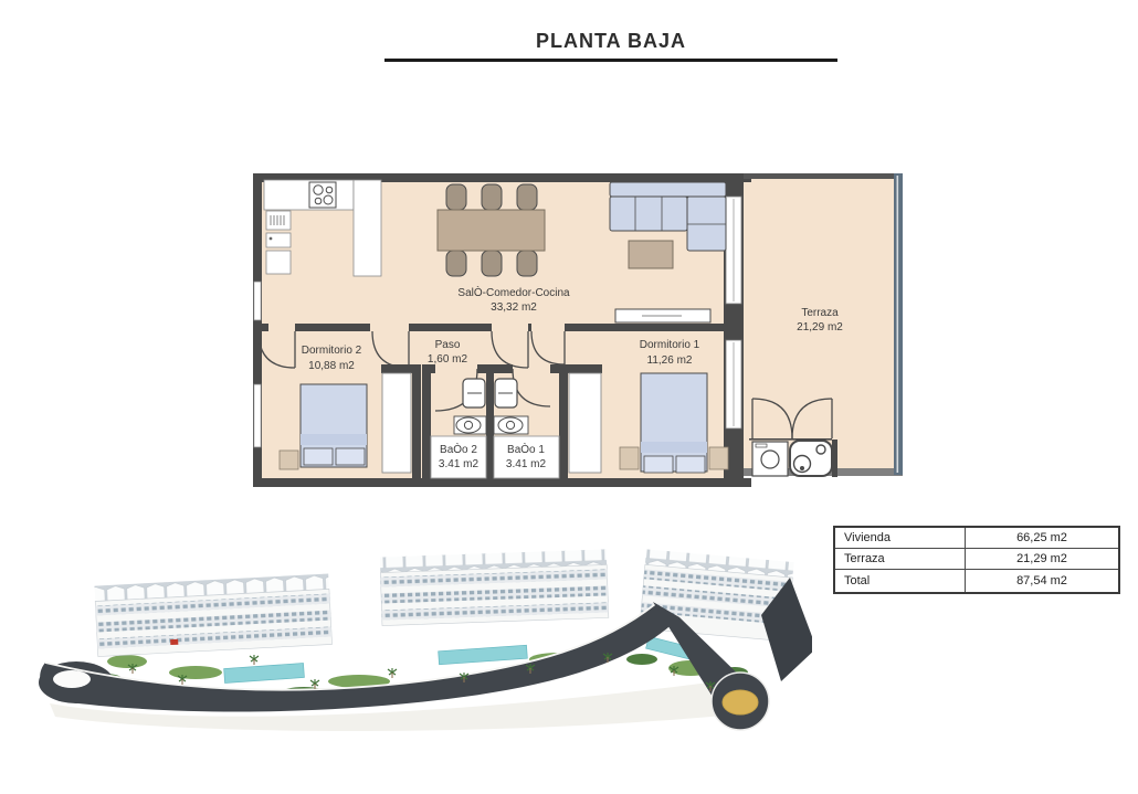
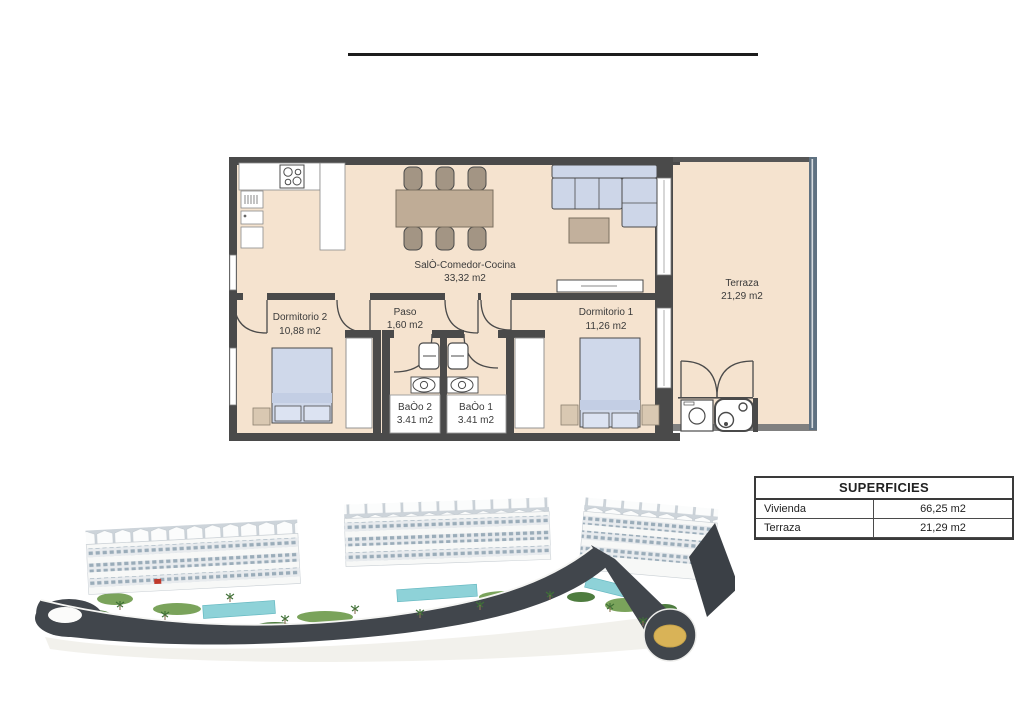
- PLANTA BAJA
  SalÒ-Comedor-Cocina
  33,32 m2
  Terraza
  21,29 m2
  Dormitorio 2
  10,88 m2
  Paso
  1,60 m2
  Dormitorio 1
  11,26 m2
  BaÒo 2
  3.41 m2
  BaÒo 1
  3.41 m2
+ SUPERFICIES
  Vivienda
  66,25 m2
  Terraza
  21,29 m2
- Total
- 87,54 m2
